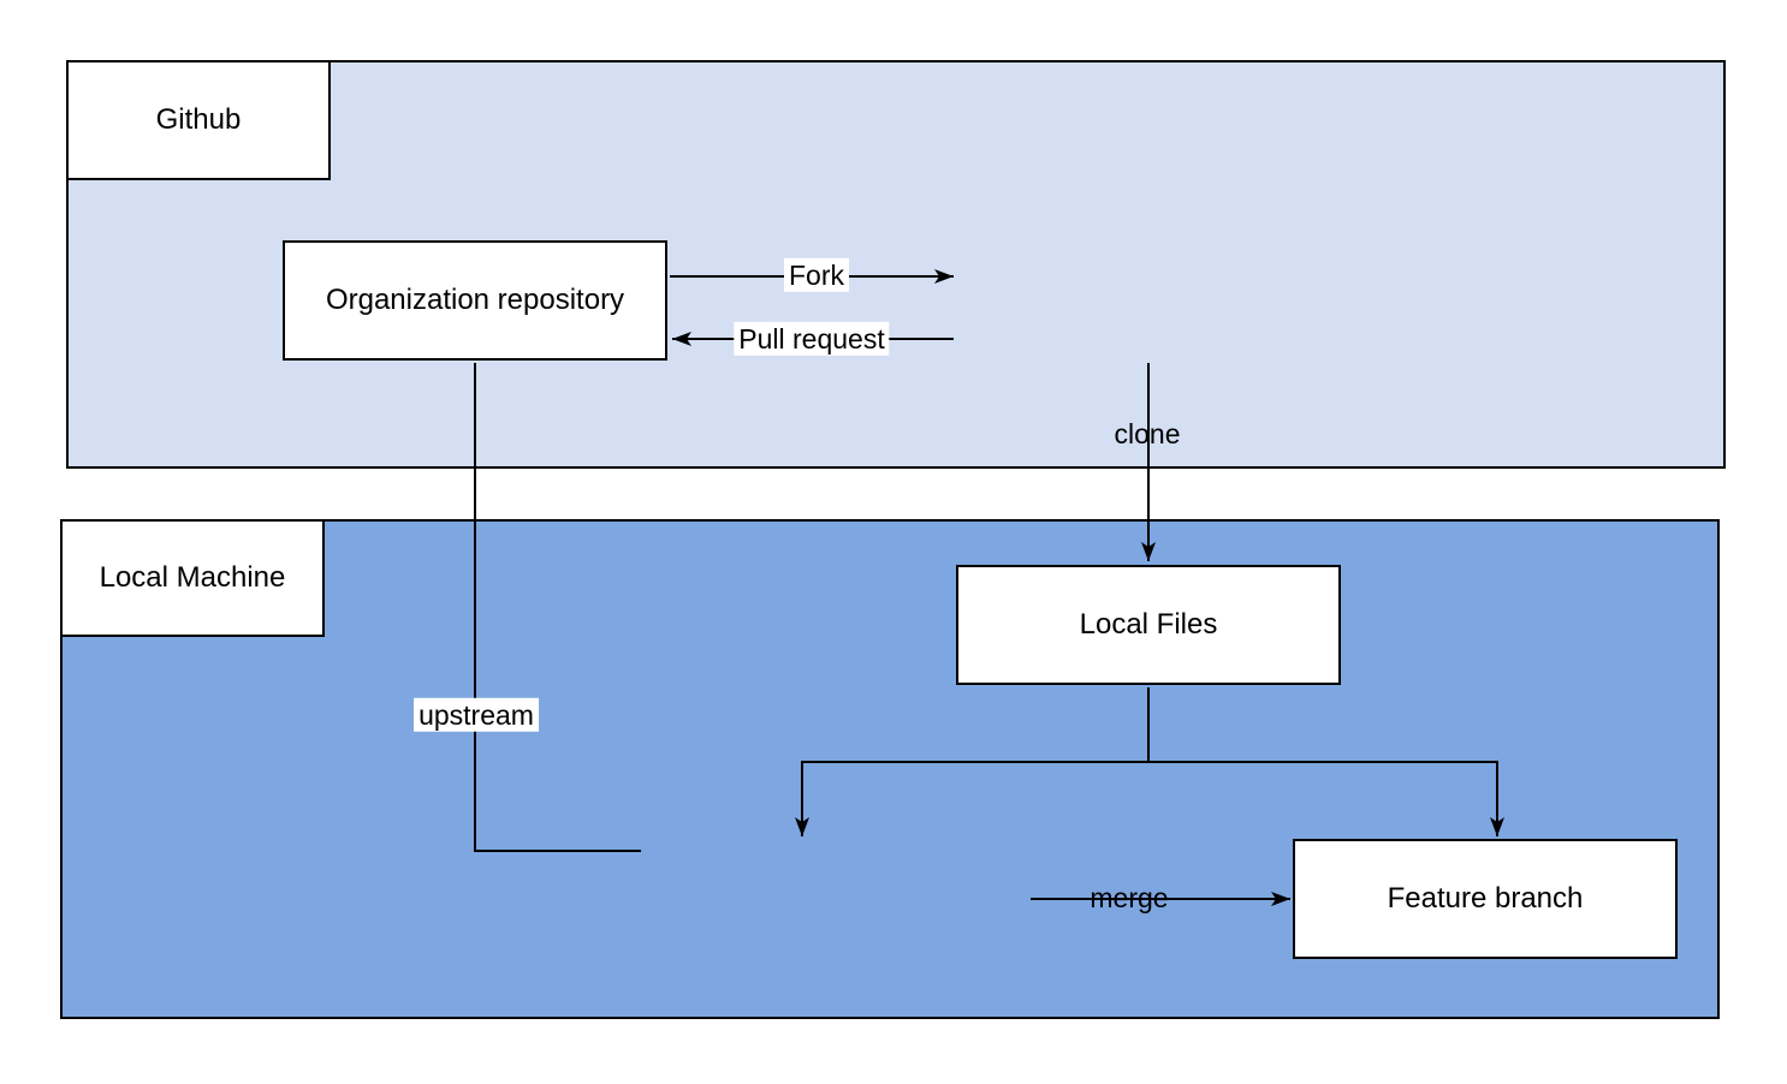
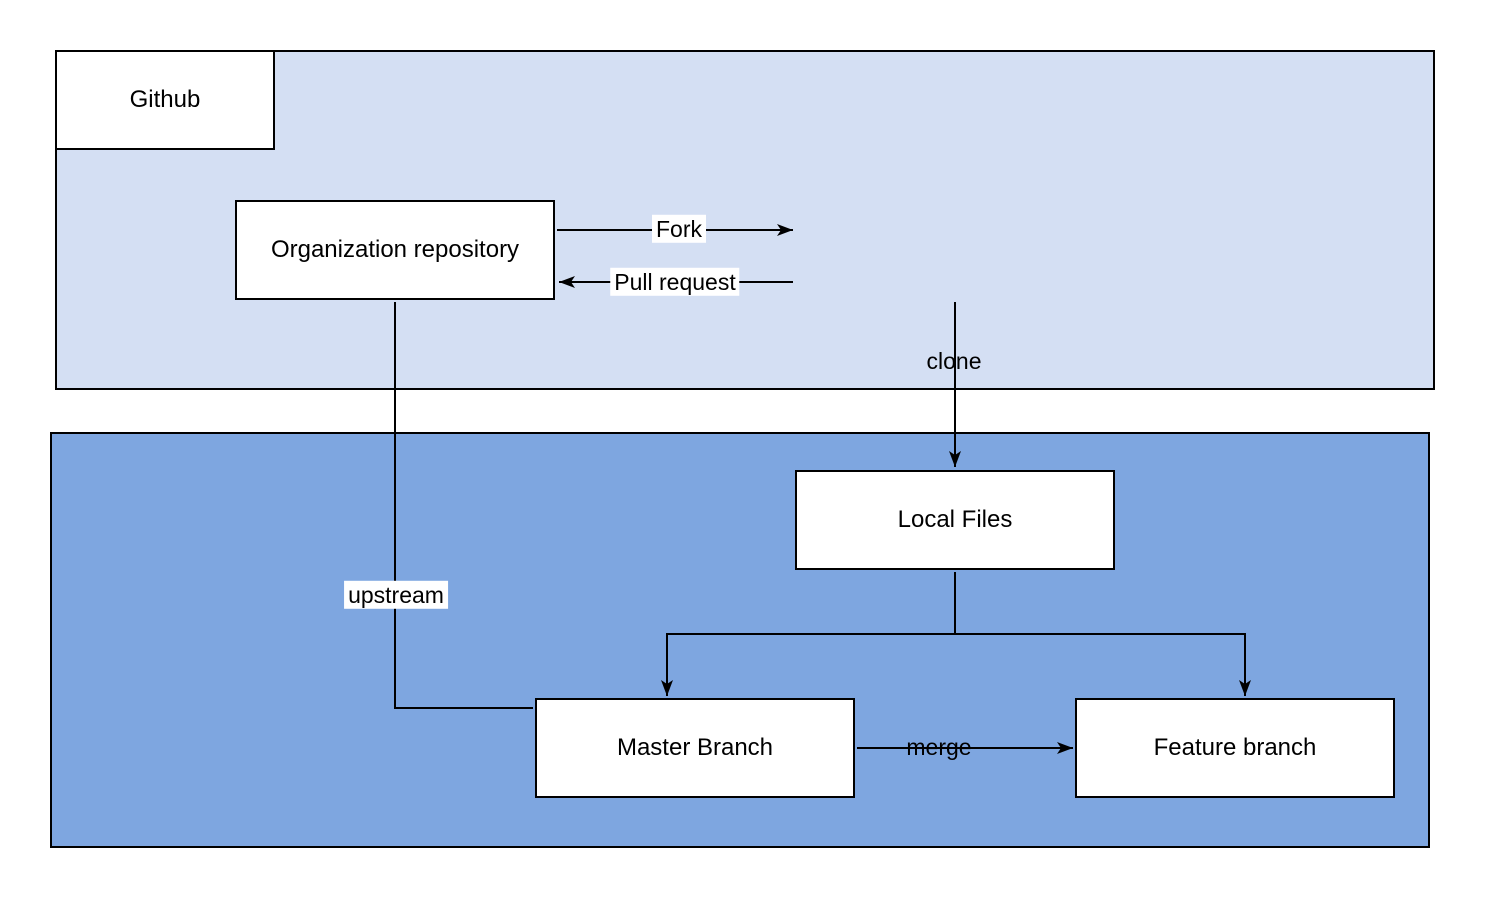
  Github
- Local Machine
  Organization repository
  Local Files
+ Master Branch
  Feature branch
  Fork
  Pull request
  clone
  upstream
  merge
